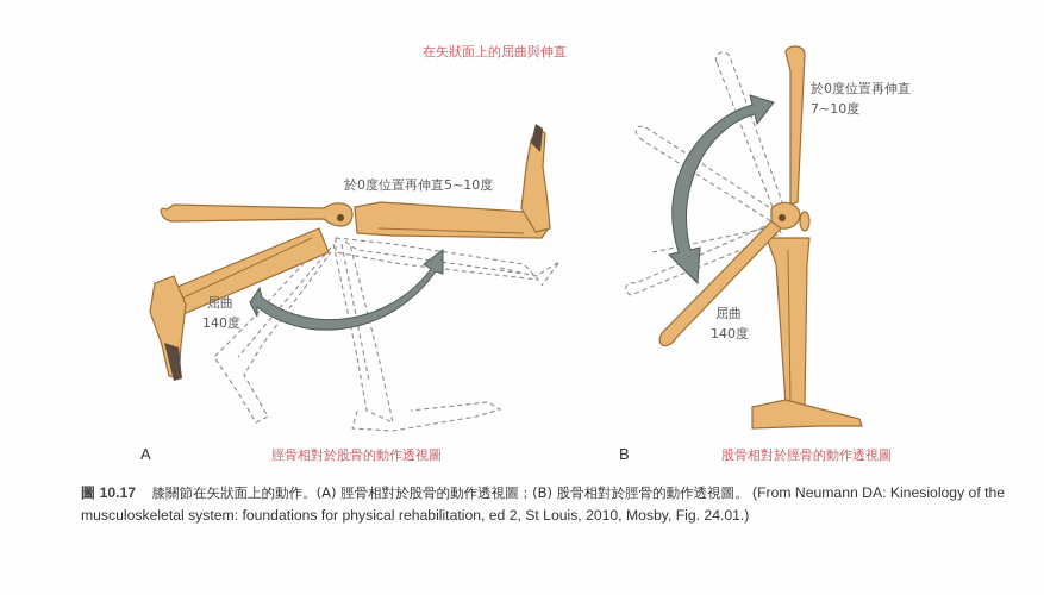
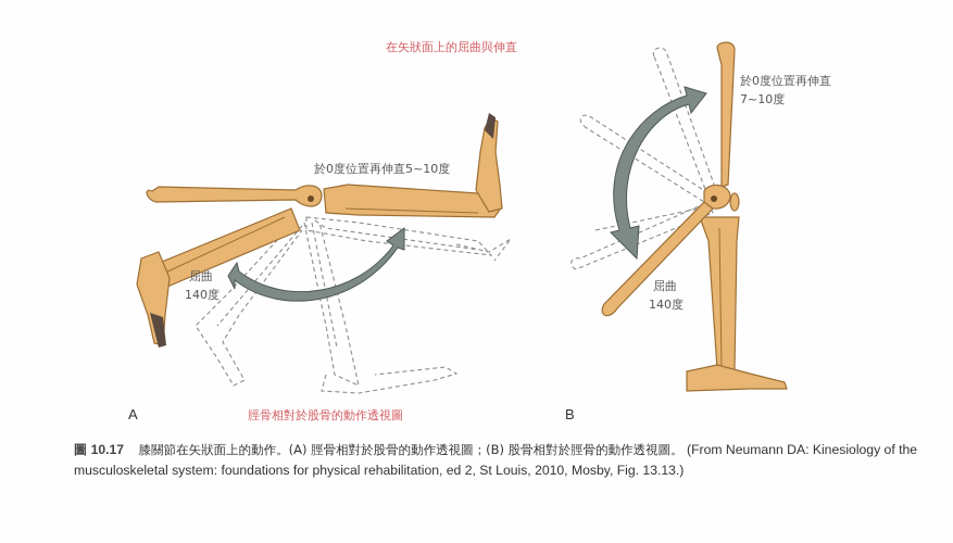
  在矢狀面上的屈曲與伸直
  於0度位置再伸直5~10度
  屈曲
  140度
  A
  脛骨相對於股骨的動作透視圖
  於0度位置再伸直
  7~10度
  屈曲
  140度
  B
- 股骨相對於脛骨的動作透視圖
- 圖 10.17 膝關節在矢狀面上的動作。(A) 脛骨相對於股骨的動作透視圖；(B) 股骨相對於脛骨的動作透視圖。 (From Neumann DA: Kinesiology of the musculoskeletal system: foundations for physical rehabilitation, ed 2, St Louis, 2010, Mosby, Fig. 24.01.)
+ 圖 10.17 膝關節在矢狀面上的動作。(A) 脛骨相對於股骨的動作透視圖；(B) 股骨相對於脛骨的動作透視圖。 (From Neumann DA: Kinesiology of the musculoskeletal system: foundations for physical rehabilitation, ed 2, St Louis, 2010, Mosby, Fig. 13.13.)
